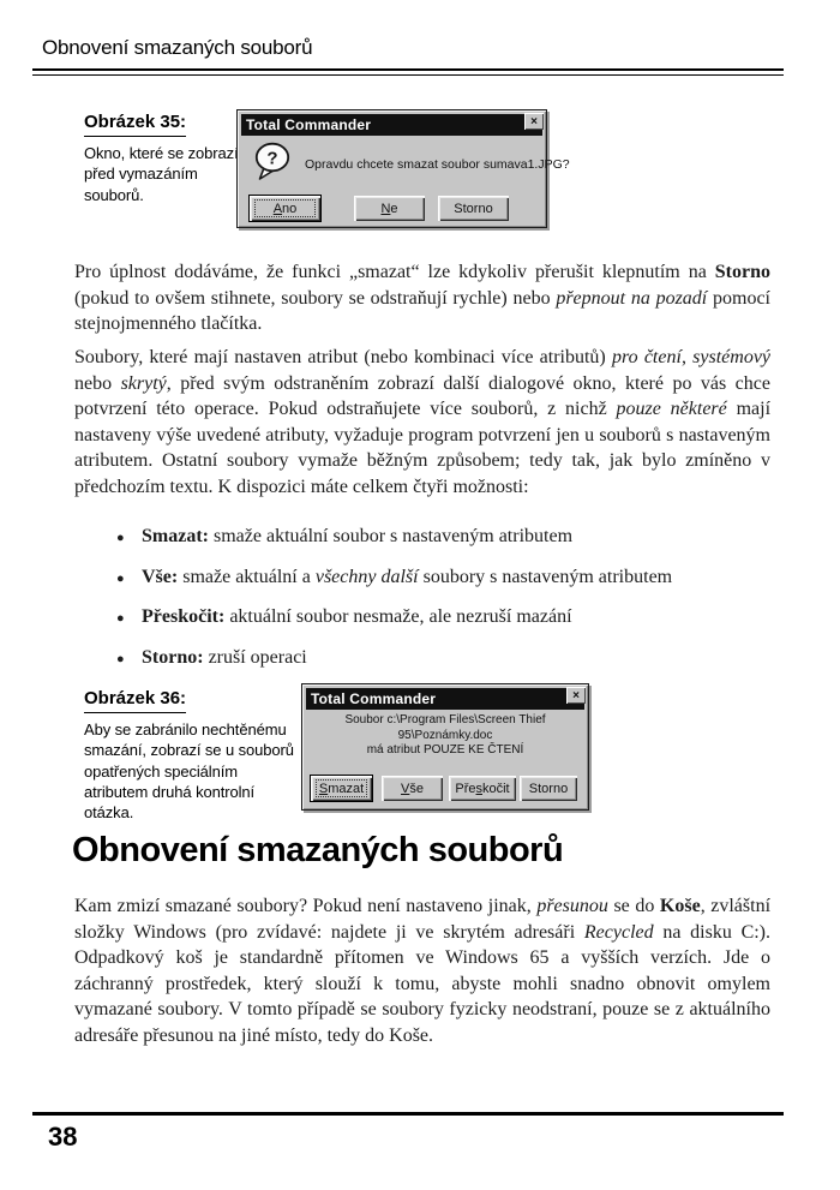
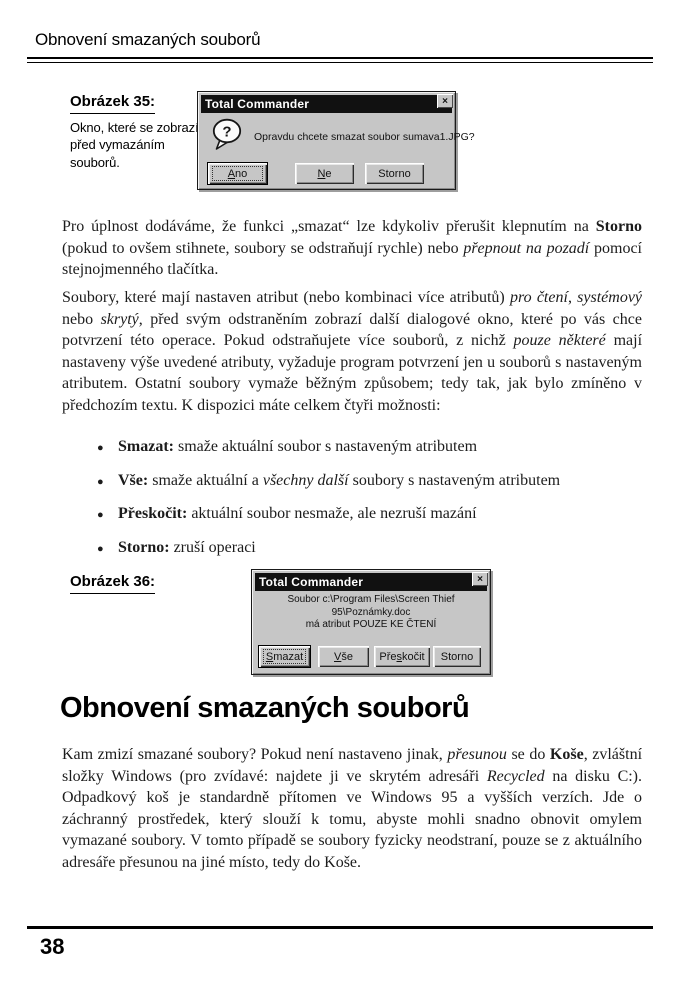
  Obnovení smazaných souborů
  Obrázek 35:
  Okno, které se zobraz před vymazáním souborů.
  Total Commander
  ×
  ?
  Opravdu chcete smazat soubor sumava1.JPG?
  Ano
  Ne
  Storno
  Pro úplnost dodáváme, že funkci „smazat“ lze kdykoliv přerušit klepnutím na Storno (pokud to ovšem stihnete, soubory se odstraňují rychle) nebo přepnout na pozadí pomocí stejnojmenného tlačítka.
  Soubory, které mají nastaven atribut (nebo kombinaci více atributů) pro čtení, systémový nebo skrytý, před svým odstraněním zobrazí další dialogové okno, které po vás chce potvrzení této operace. Pokud odstraňujete více souborů, z nichž pouze některé mají nastaveny výše uvedené atributy, vyžaduje program potvrzení jen u souborů s nastaveným atributem. Ostatní soubory vymaže běžným způsobem; tedy tak, jak bylo zmíněno v předchozím textu. K dispozici máte celkem čtyři možnosti:
  ●
  Smazat: smaže aktuální soubor s nastaveným atributem
  ●
  Vše: smaže aktuální a všechny další soubory s nastaveným atributem
  ●
  Přeskočit: aktuální soubor nesmaže, ale nezruší mazání
  ●
  Storno: zruší operaci
  Obrázek 36:
- Aby se zabránilo nechtěnému smazání, zobrazí se u souborů opatřených speciálním atributem druhá kontrolní otázka.
  Total Commander
  ×
  Soubor c:\Program Files\Screen Thief 95\Poznámky.doc
  má atribut POUZE KE ČTENÍ
  Smazat
  Vše
  Přeskočit
  Storno
  Obnovení smazaných souborů
- Kam zmizí smazané soubory? Pokud není nastaveno jinak, přesunou se do Koše, zvláštní složky Windows (pro zvídavé: najdete ji ve skrytém adresáři Recycled na disku C:). Odpadkový koš je standardně přítomen ve Windows 65 a vyšších verzích. Jde o záchranný prostředek, který slouží k tomu, abyste mohli snadno obnovit omylem vymazané soubory. V tomto případě se soubory fyzicky neodstraní, pouze se z aktuálního adresáře přesunou na jiné místo, tedy do Koše.
+ Kam zmizí smazané soubory? Pokud není nastaveno jinak, přesunou se do Koše, zvláštní složky Windows (pro zvídavé: najdete ji ve skrytém adresáři Recycled na disku C:). Odpadkový koš je standardně přítomen ve Windows 95 a vyšších verzích. Jde o záchranný prostředek, který slouží k tomu, abyste mohli snadno obnovit omylem vymazané soubory. V tomto případě se soubory fyzicky neodstraní, pouze se z aktuálního adresáře přesunou na jiné místo, tedy do Koše.
  38
